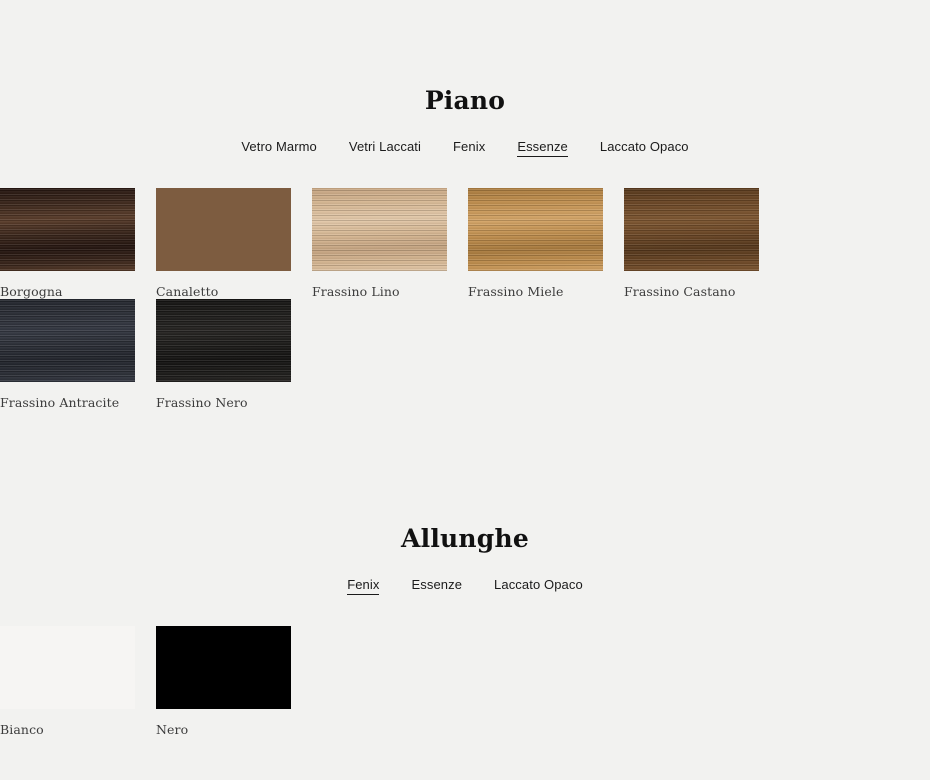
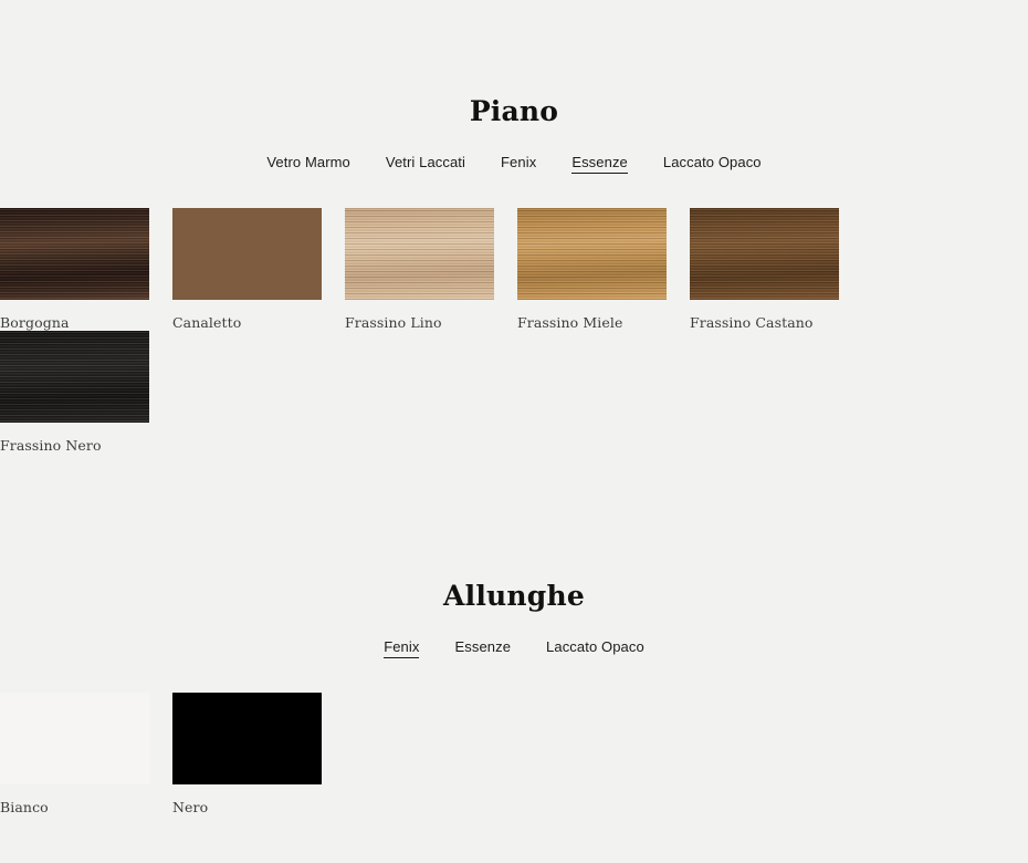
  Piano
  Vetro Marmo
  Vetri Laccati
  Fenix
  Essenze
  Laccato Opaco
  Borgogna
  Canaletto
  Frassino Lino
  Frassino Miele
  Frassino Castano
- Frassino Antracite
  Frassino Nero
  Allunghe
  Fenix
  Essenze
  Laccato Opaco
  Bianco
  Nero
